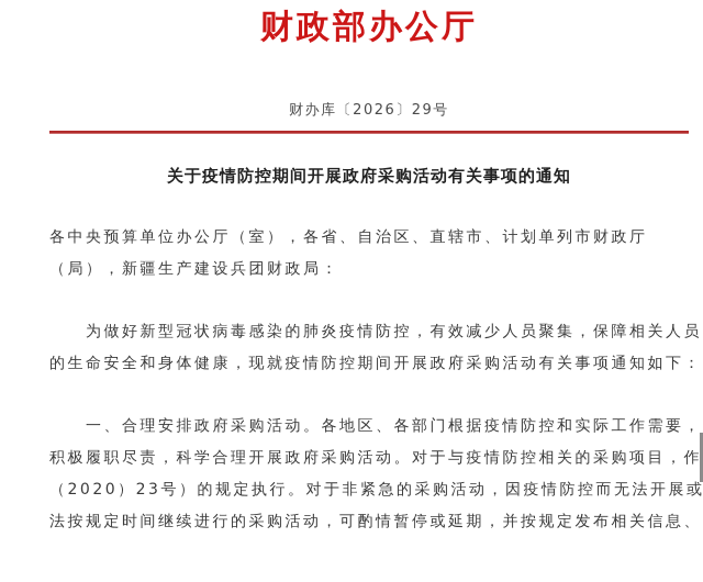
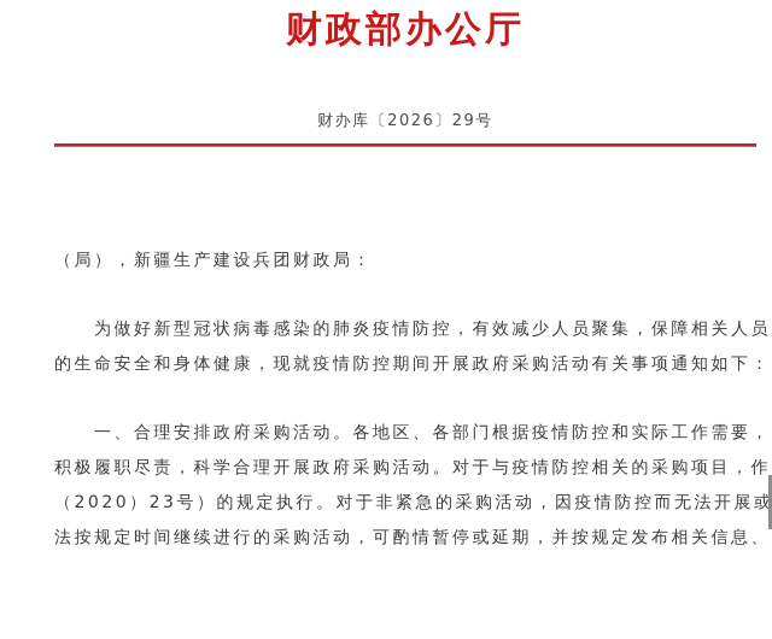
  财政部办公厅
  财办库〔2026〕29号
- 关于疫情防控期间开展政府采购活动有关事项的通知
- 各中央预算单位办公厅（室），各省、自治区、直辖市、计划单列市财政厅
  （局），新疆生产建设兵团财政局：
  为做好新型冠状病毒感染的肺炎疫情防控，有效减少人员聚集，保障相关人员
  的生命安全和身体健康，现就疫情防控期间开展政府采购活动有关事项通知如下：
  一、合理安排政府采购活动。各地区、各部门根据疫情防控和实际工作需要，
  积极履职尽责，科学合理开展政府采购活动。对于与疫情防控相关的采购项目，作
  （2020）23号）的规定执行。对于非紧急的采购活动，因疫情防控而无法开展或
  法按规定时间继续进行的采购活动，可酌情暂停或延期，并按规定发布相关信息、
